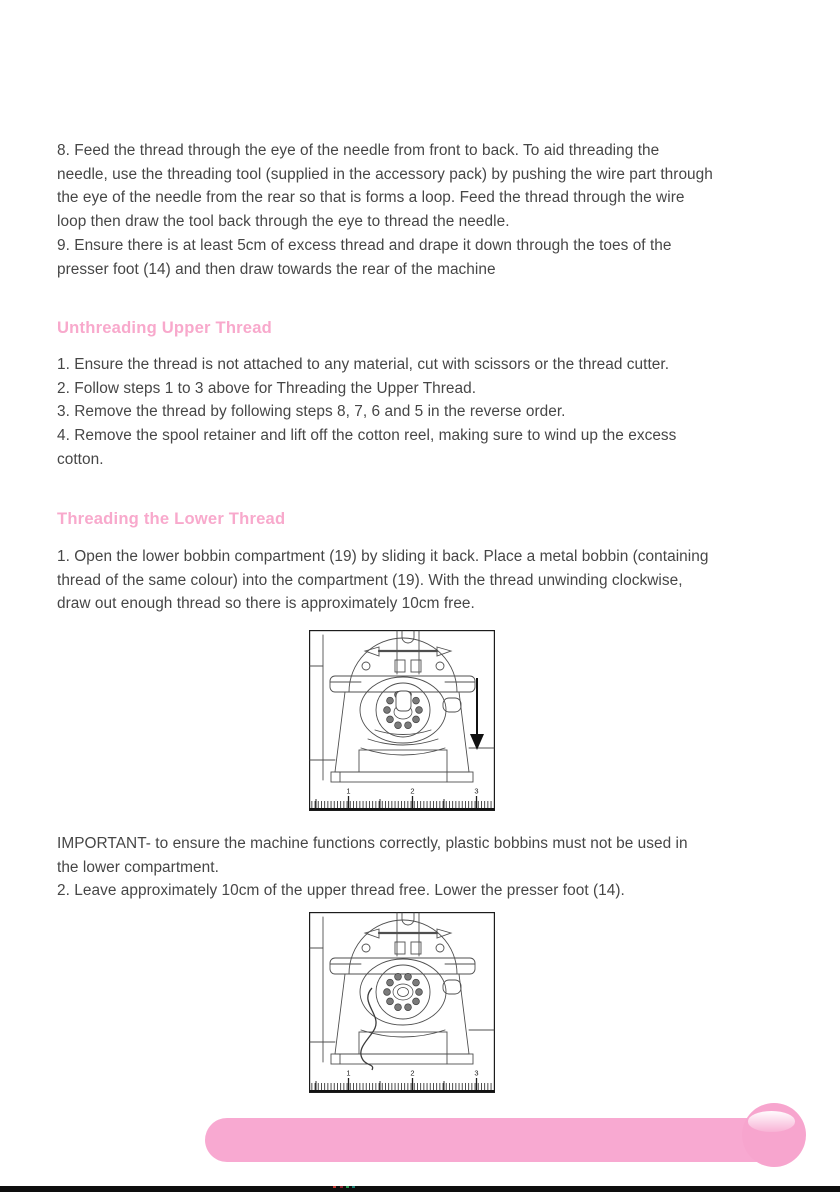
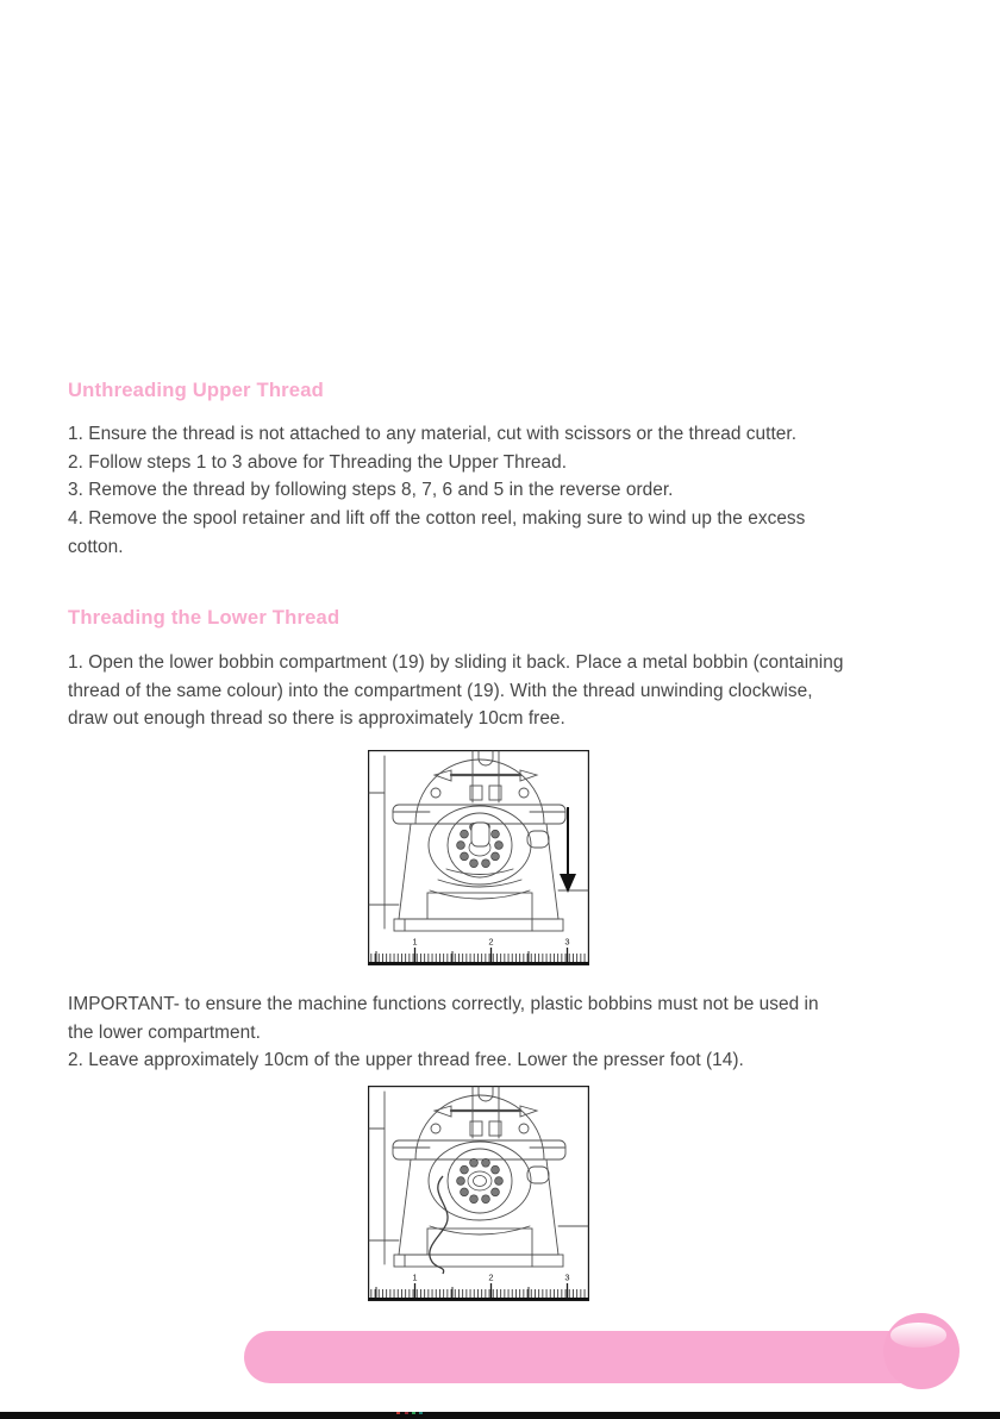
- 8. Feed the thread through the eye of the needle from front to back. To aid threading the
- needle, use the threading tool (supplied in the accessory pack) by pushing the wire part through
- the eye of the needle from the rear so that is forms a loop. Feed the thread through the wire
- loop then draw the tool back through the eye to thread the needle.
- 9. Ensure there is at least 5cm of excess thread and drape it down through the toes of the
- presser foot (14) and then draw towards the rear of the machine
  Unthreading Upper Thread
  1. Ensure the thread is not attached to any material, cut with scissors or the thread cutter.
  2. Follow steps 1 to 3 above for Threading the Upper Thread.
  3. Remove the thread by following steps 8, 7, 6 and 5 in the reverse order.
  4. Remove the spool retainer and lift off the cotton reel, making sure to wind up the excess
  cotton.
  Threading the Lower Thread
  1. Open the lower bobbin compartment (19) by sliding it back. Place a metal bobbin (containing
  thread of the same colour) into the compartment (19). With the thread unwinding clockwise,
  draw out enough thread so there is approximately 10cm free.
  1
  2
  3
  IMPORTANT- to ensure the machine functions correctly, plastic bobbins must not be used in
  the lower compartment.
  2. Leave approximately 10cm of the upper thread free. Lower the presser foot (14).
  1
  2
  3
